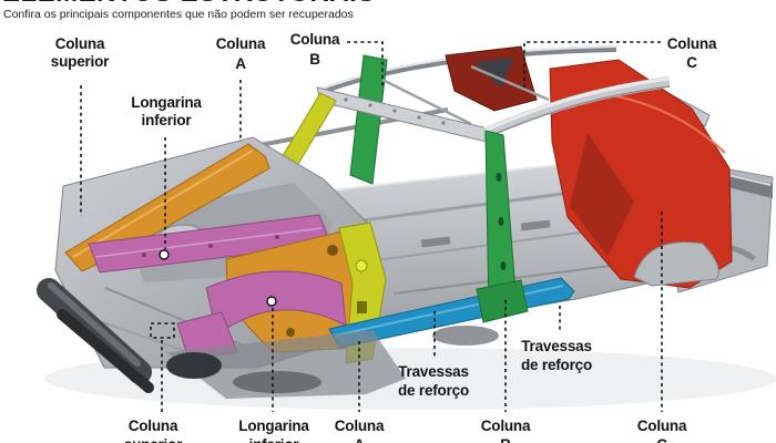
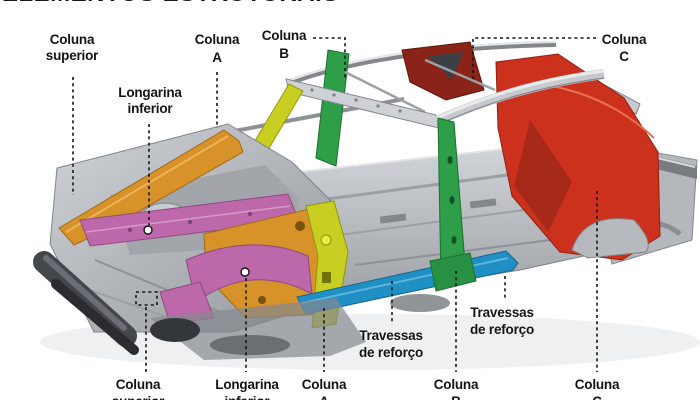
- Confira os principais componentes que não podem ser recuperados
  Coluna
  superior
  Longarina
  inferior
  Coluna
  A
  Coluna
  B
  Coluna
  C
  Travessas
  de reforço
  Travessas
  de reforço
  Coluna
  Longarina
  Coluna
  Coluna
  Coluna
